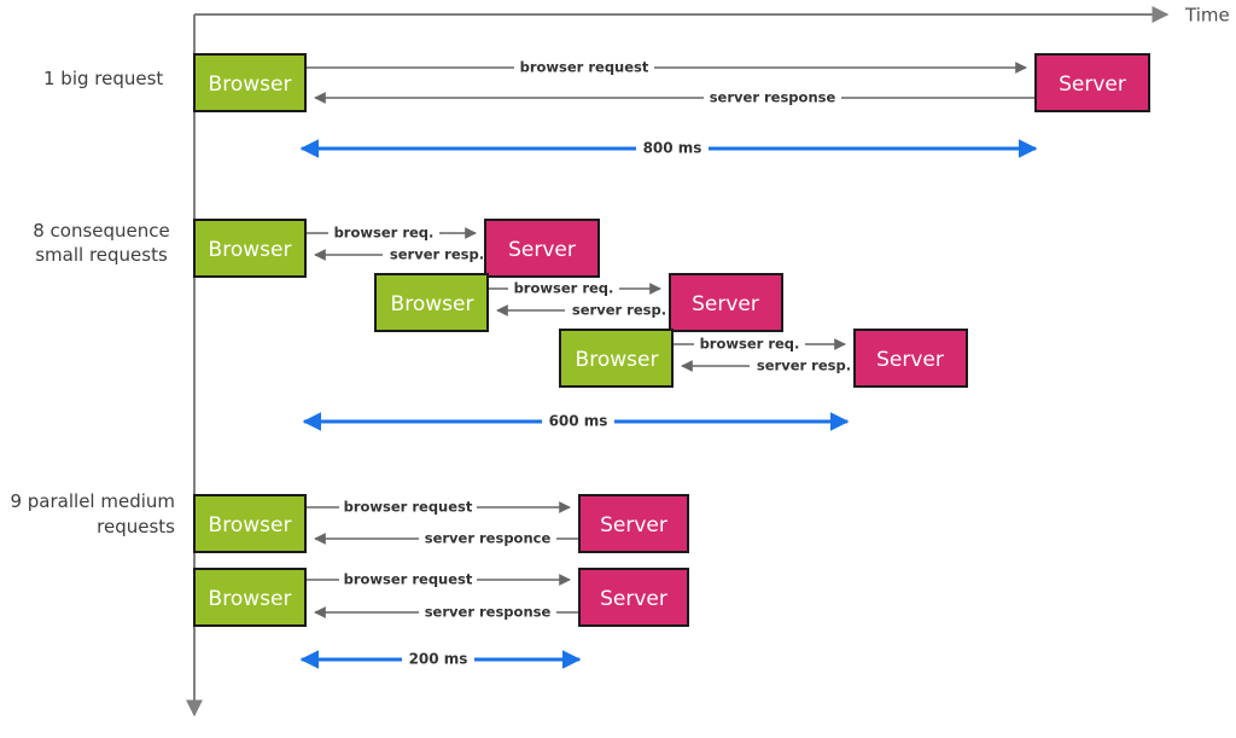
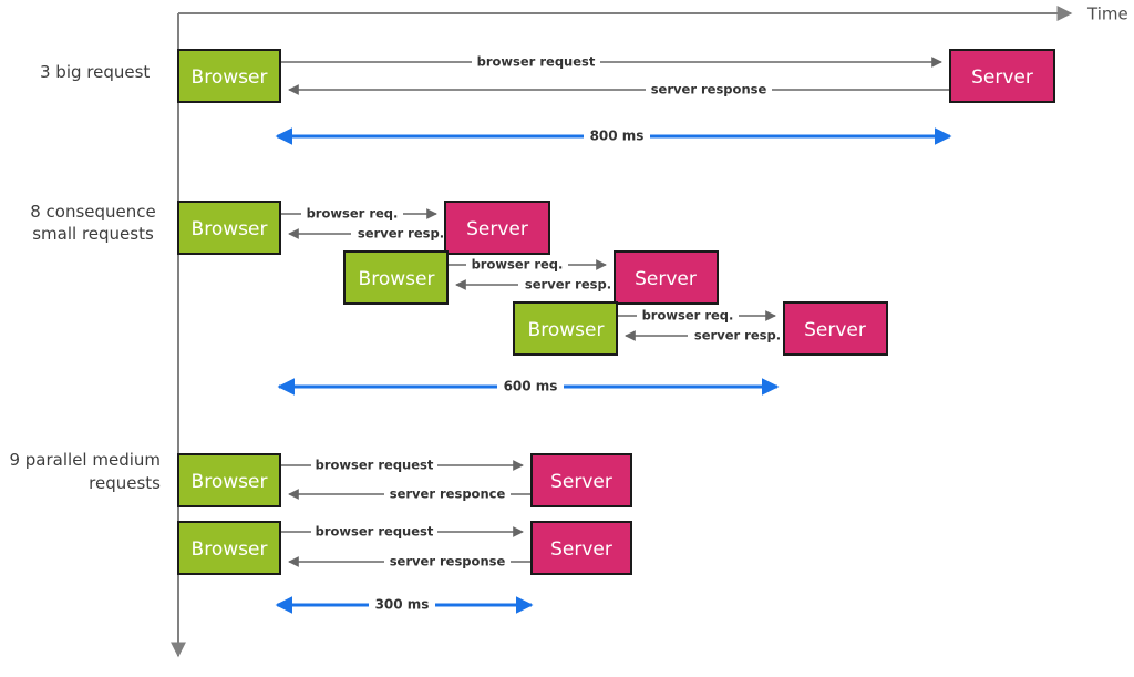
  Time
- 1 big request
+ 3 big request
  browser request
  server response
  Browser
  Server
  800 ms
  8 consequence
  small requests
  browser req.
  server resp.
  Browser
  Server
  browser req.
  server resp.
  Browser
  Server
  browser req.
  server resp.
  Browser
  Server
  600 ms
  9 parallel medium
  requests
  browser request
  server responce
  Browser
  Server
  browser request
  server response
  Browser
  Server
- 200 ms
+ 300 ms
